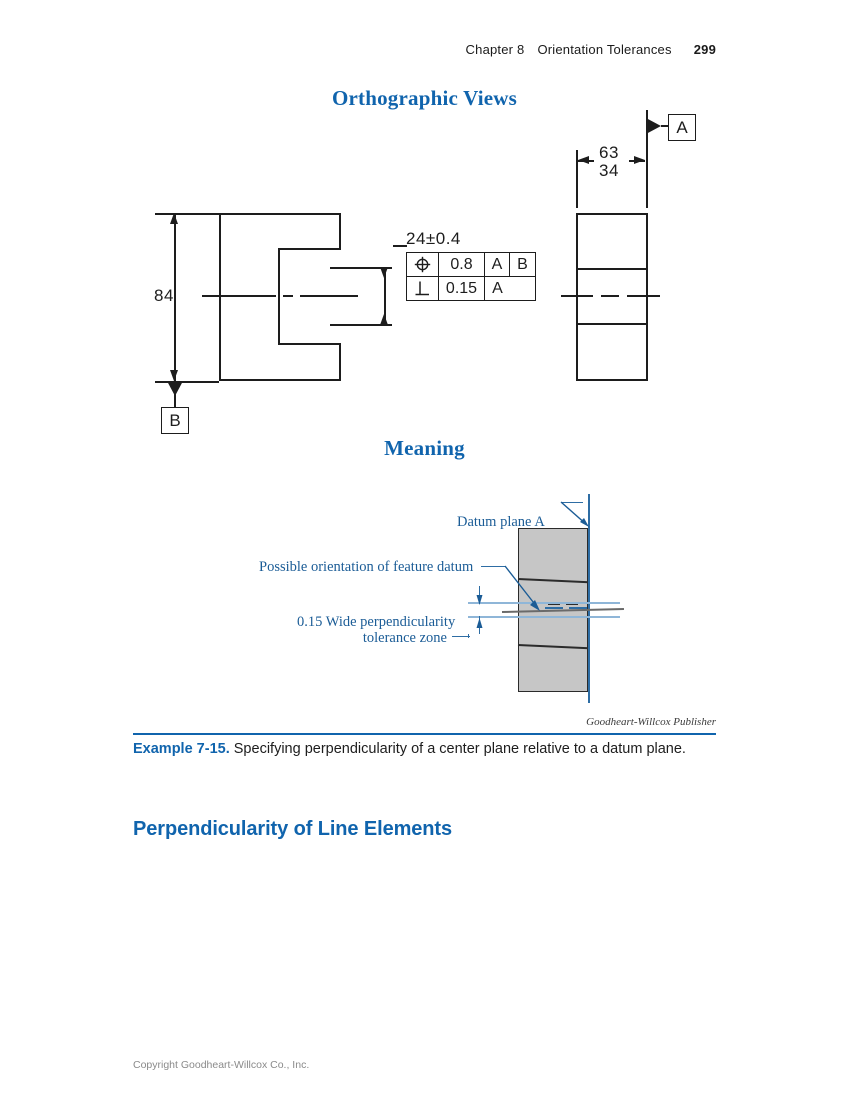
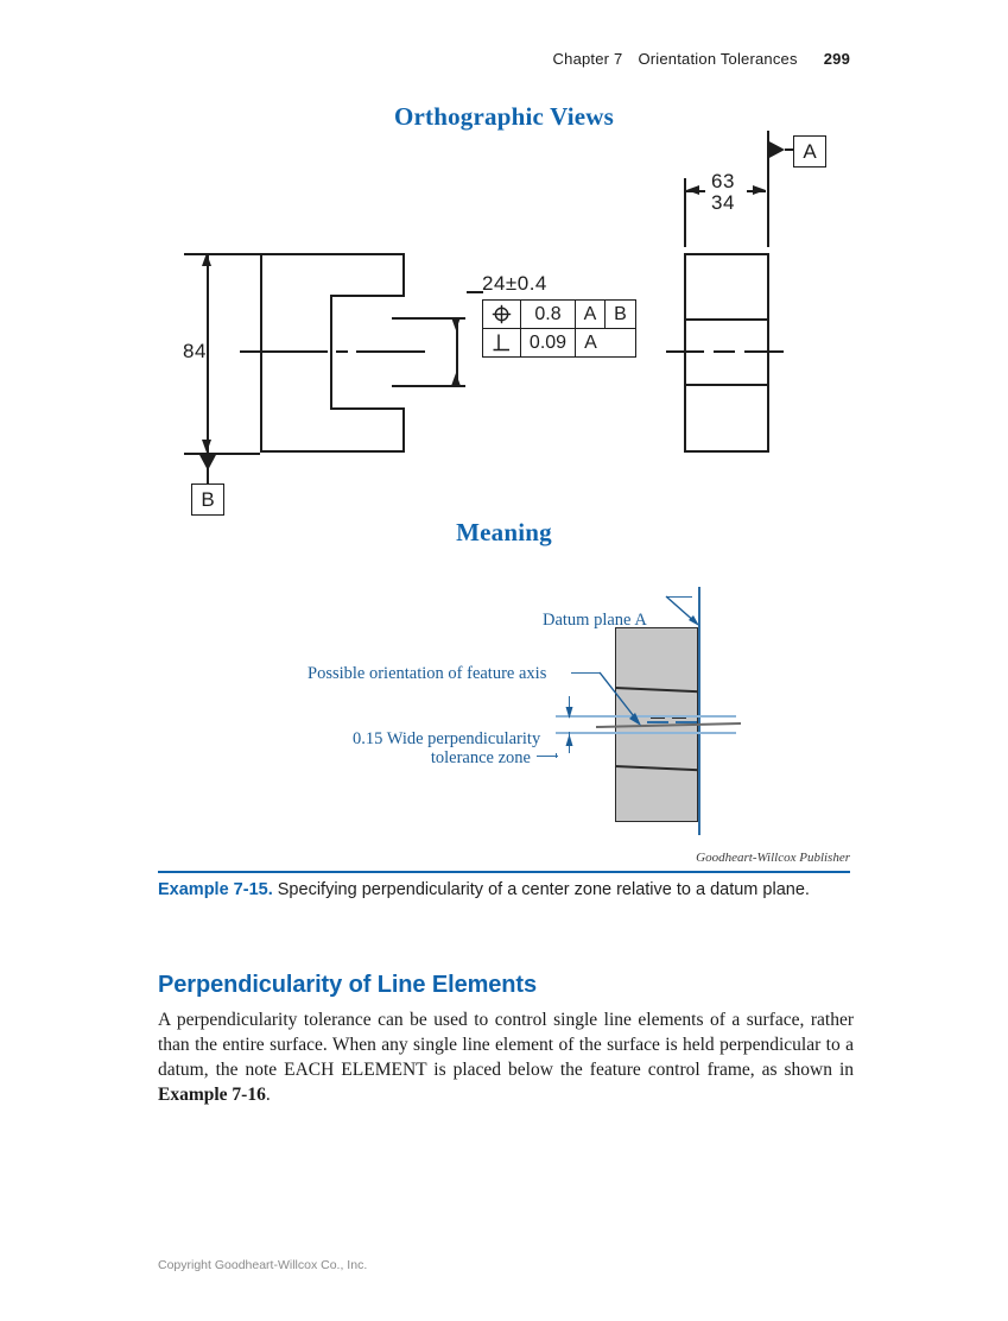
- Chapter 8
+ Chapter 7
  Orientation Tolerances
  299
  Orthographic Views
  84
  B
  24±0.4
  0.8
  A
  B
- 0.15
+ 0.09
  A
  63
  34
  A
  Meaning
  Datum plane A
- Possible orientation of feature datum
+ Possible orientation of feature axis
  0.15 Wide perpendicularity
  tolerance zone
  Goodheart-Willcox Publisher
- Example 7-15. Specifying perpendicularity of a center plane relative to a datum plane.
+ Example 7-15. Specifying perpendicularity of a center zone relative to a datum plane.
  Perpendicularity of Line Elements
+ A perpendicularity tolerance can be used to control single line elements of a surface, rather than the entire surface. When any single line element of the surface is held perpendicular to a datum, the note EACH ELEMENT is placed below the feature control frame, as shown in Example 7-16.
  Copyright Goodheart-Willcox Co., Inc.
